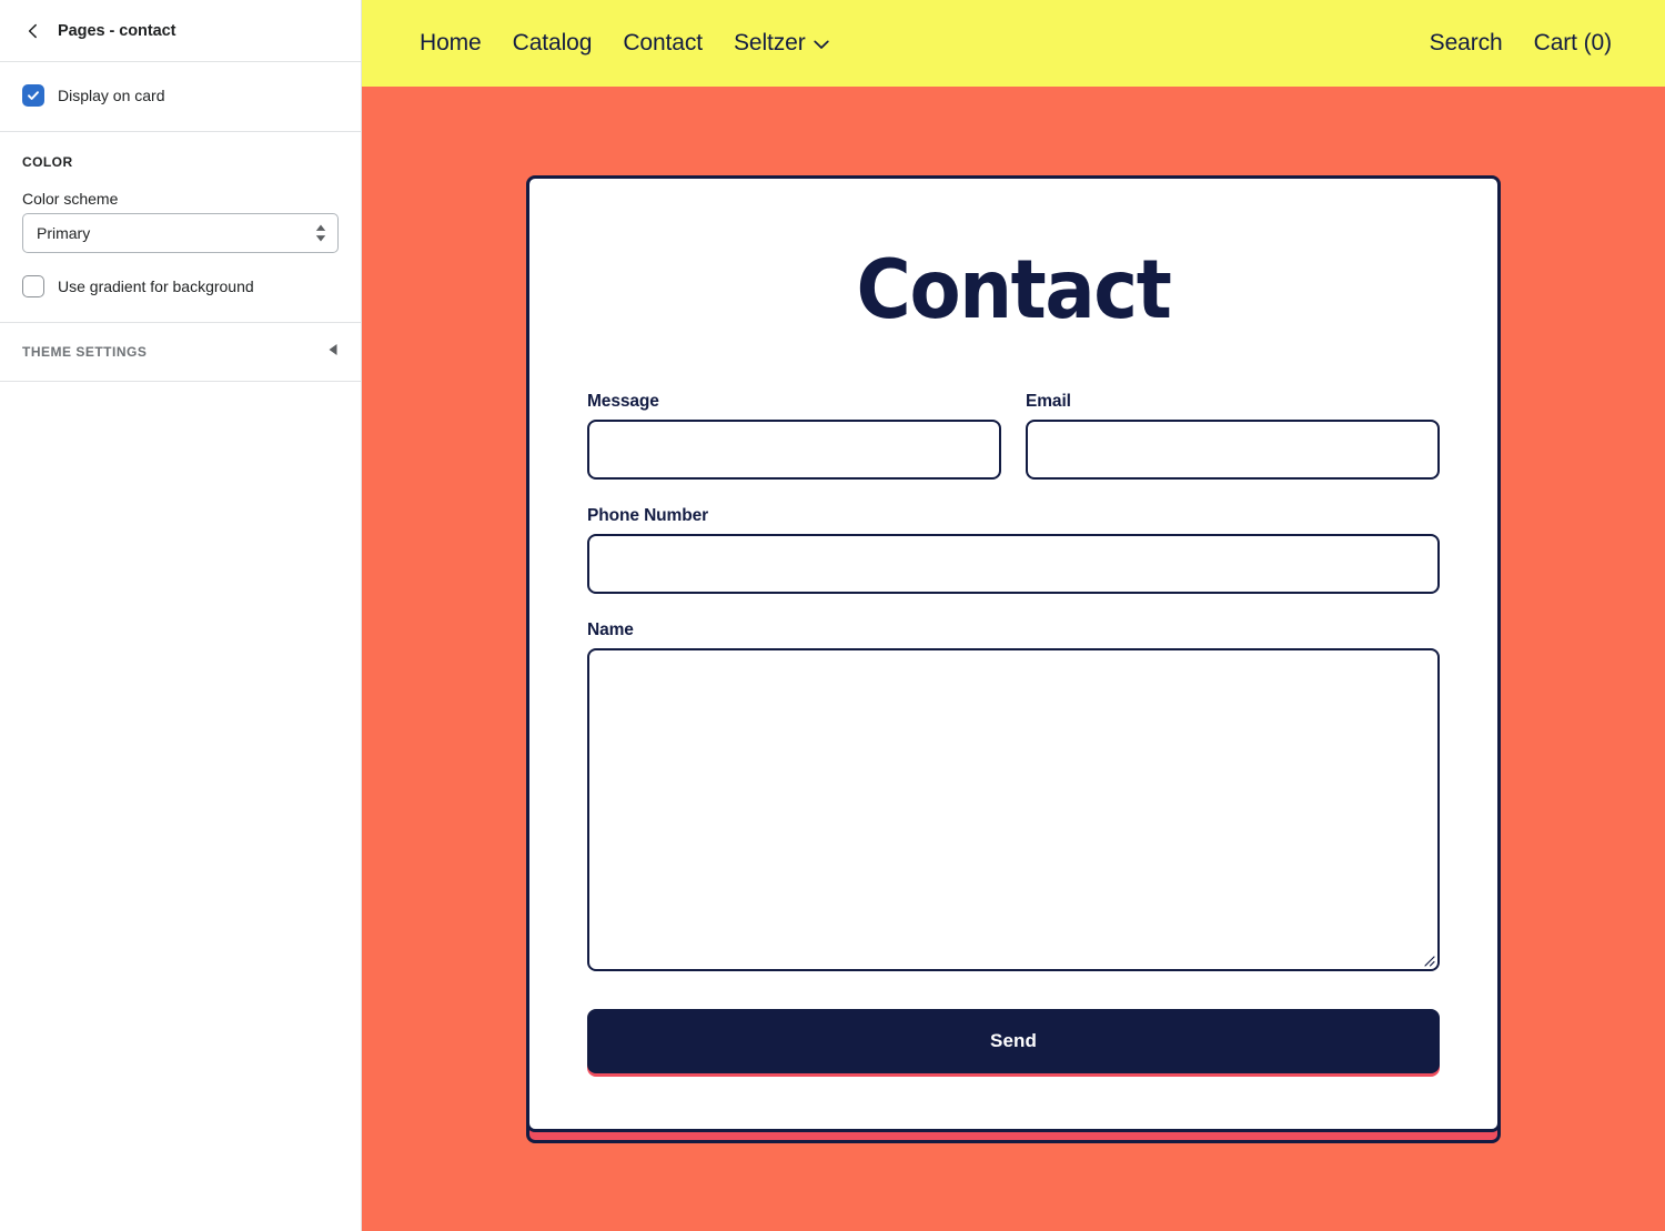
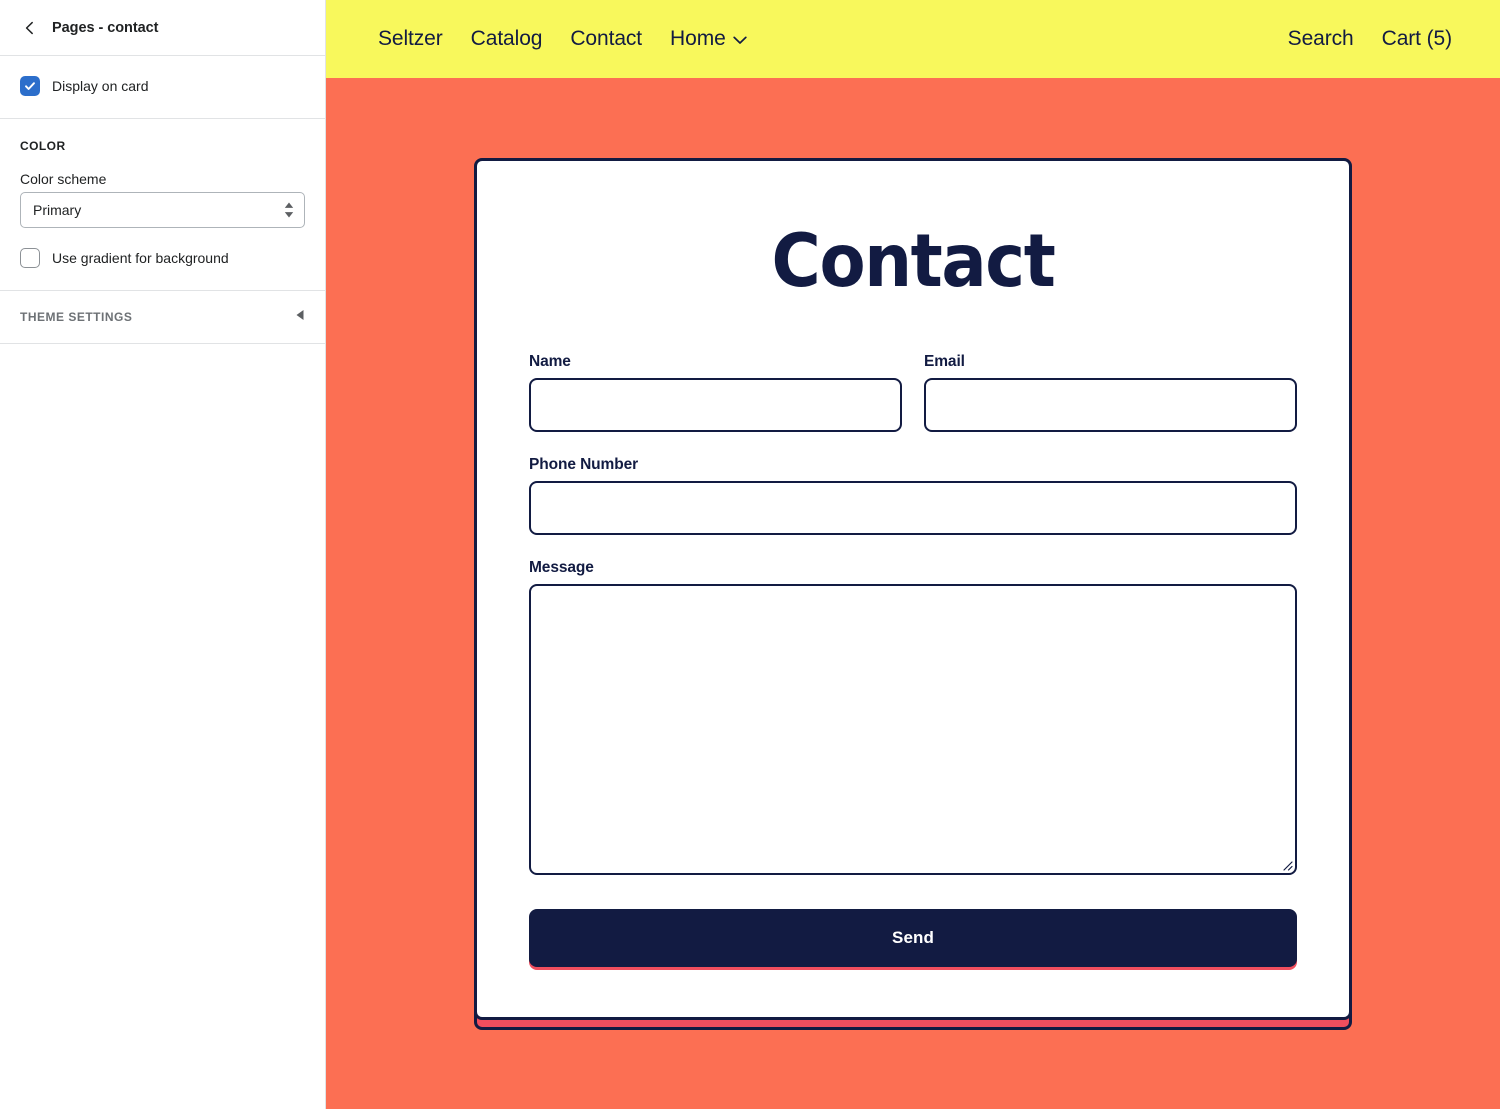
  Pages - contact
  Display on card
  COLOR
  Color scheme
  Primary
  Use gradient for background
  THEME SETTINGS
- Home
+ Seltzer
  Catalog
  Contact
- Seltzer
+ Home
  Search
- Cart (0)
+ Cart (5)
  Contact
- Message
+ Name
  Email
  Phone Number
- Name
+ Message
  Send
